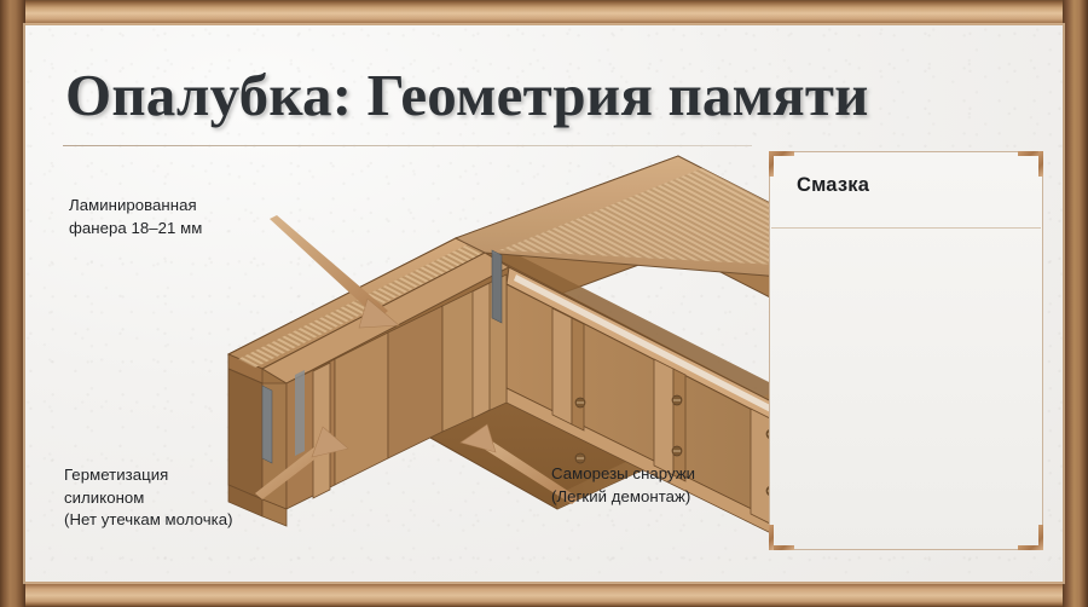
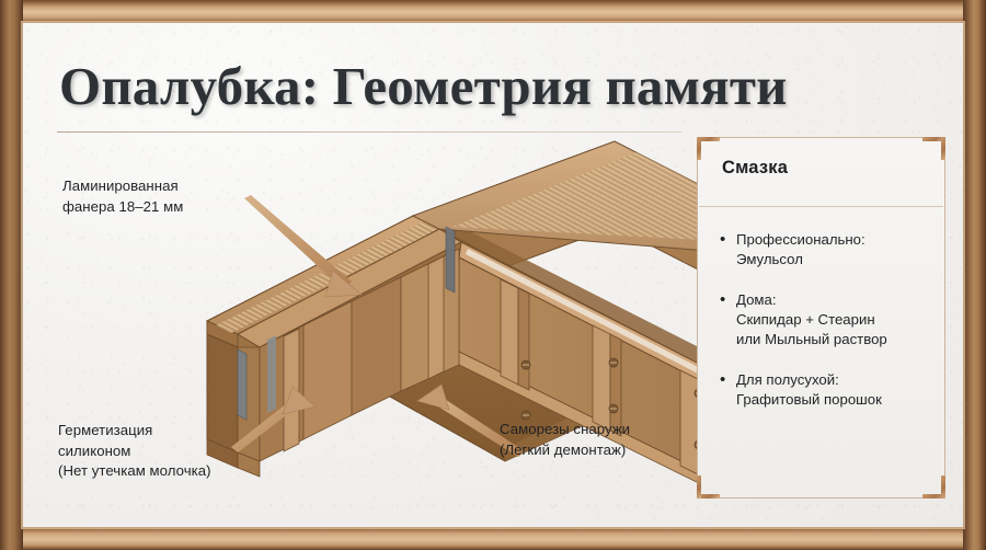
  Опалубка: Геометрия памяти
  Ламинированная
  фанера 18–21 мм
  Герметизация
  силиконом
  (Нет утечкам молочка)
  Саморезы снаружи
  (Легкий демонтаж)
  Смазка
+ Профессионально:
+ Эмульсол
+ Дома:
+ Скипидар + Стеарин
+ или Мыльный раствор
+ Для полусухой:
+ Графитовый порошок
